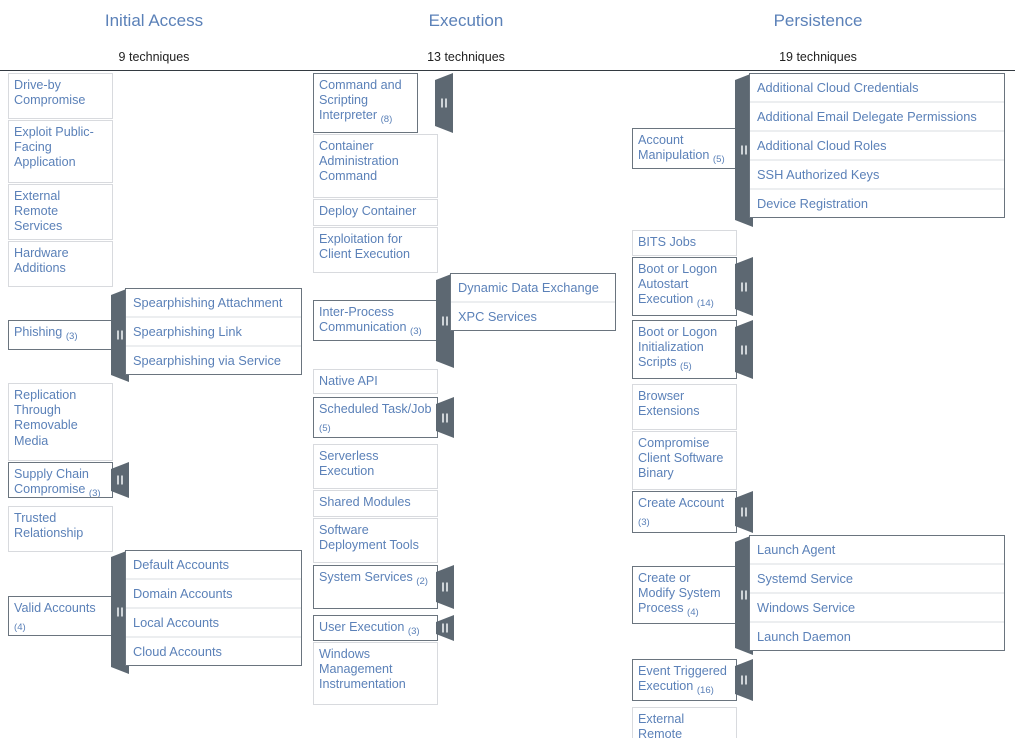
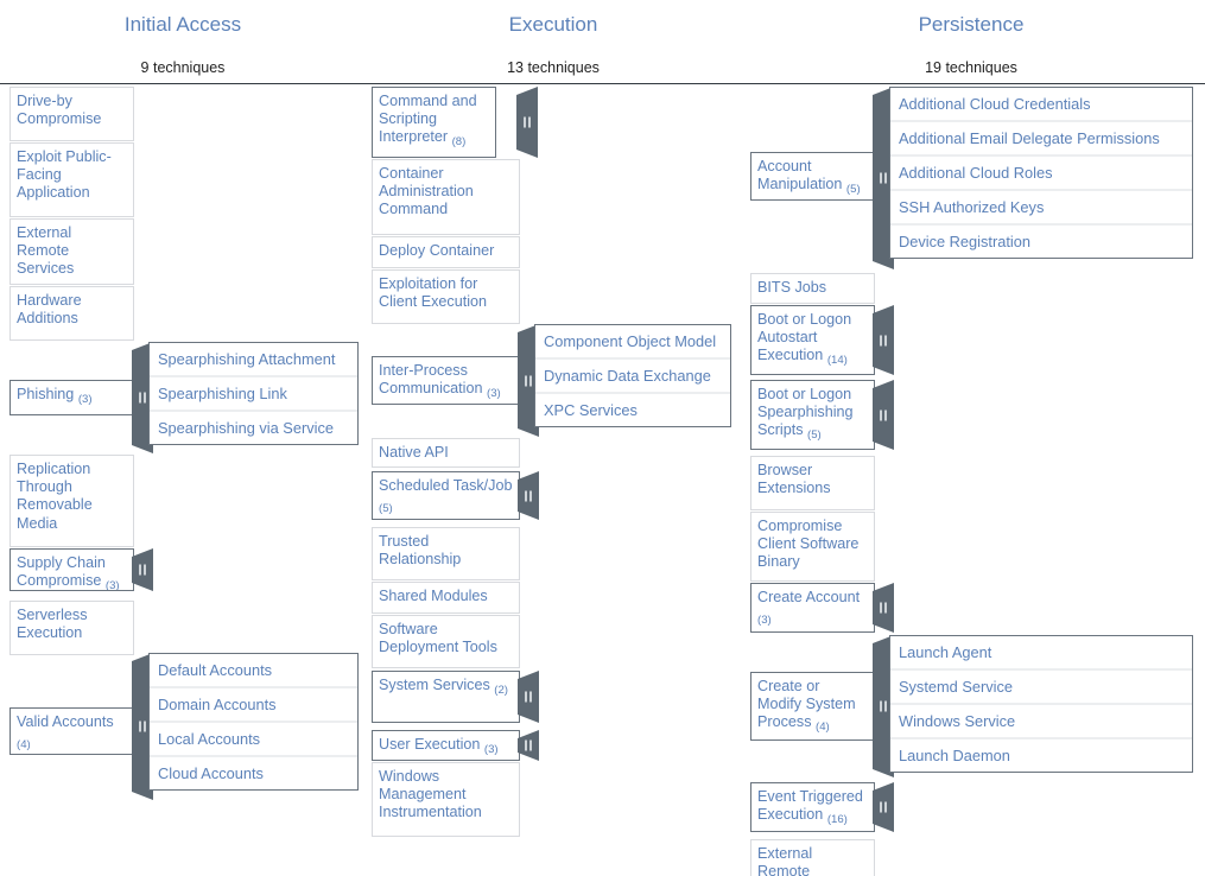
  Initial Access
  9 techniques
  Execution
  13 techniques
  Persistence
  19 techniques
  Drive-by Compromise
  Exploit Public-Facing Application
  External Remote Services
  Hardware Additions
  Phishing (3)
  Spearphishing Attachment
  Spearphishing Link
  Spearphishing via Service
  Replication Through Removable Media
  Supply Chain Compromise (3)
- Trusted Relationship
+ Serverless Execution
  Valid Accounts (4)
  Default Accounts
  Domain Accounts
  Local Accounts
  Cloud Accounts
  Command and Scripting Interpreter (8)
  Container Administration Command
  Deploy Container
  Exploitation for Client Execution
  Inter-Process Communication (3)
+ Component Object Model
  Dynamic Data Exchange
  XPC Services
  Native API
  Scheduled Task/Job (5)
- Serverless Execution
+ Trusted Relationship
  Shared Modules
  Software Deployment Tools
  System Services (2)
  User Execution (3)
  Windows Management Instrumentation
  Account Manipulation (5)
  Additional Cloud Credentials
  Additional Email Delegate Permissions
  Additional Cloud Roles
  SSH Authorized Keys
  Device Registration
  BITS Jobs
  Boot or Logon Autostart Execution (14)
- Boot or Logon Initialization Scripts (5)
+ Boot or Logon Spearphishing Scripts (5)
  Browser Extensions
  Compromise Client Software Binary
  Create Account (3)
  Create or Modify System Process (4)
  Launch Agent
  Systemd Service
  Windows Service
  Launch Daemon
  Event Triggered Execution (16)
  External Remote
